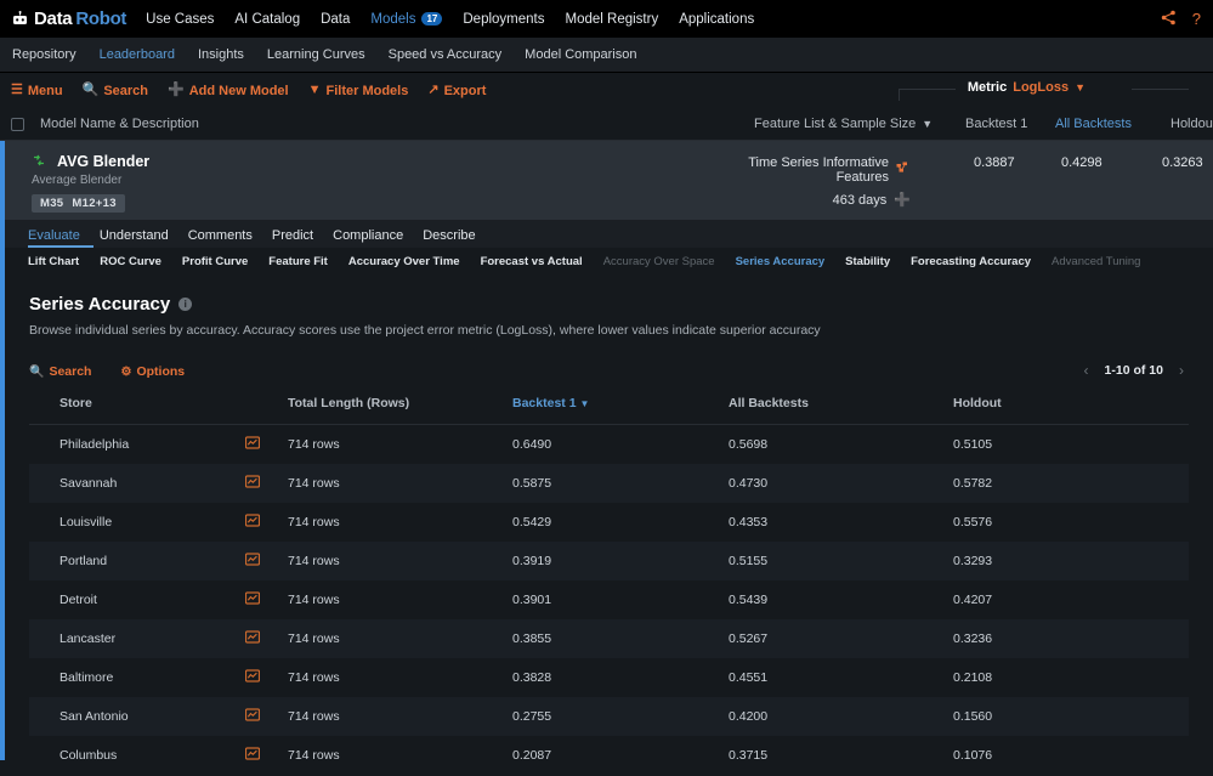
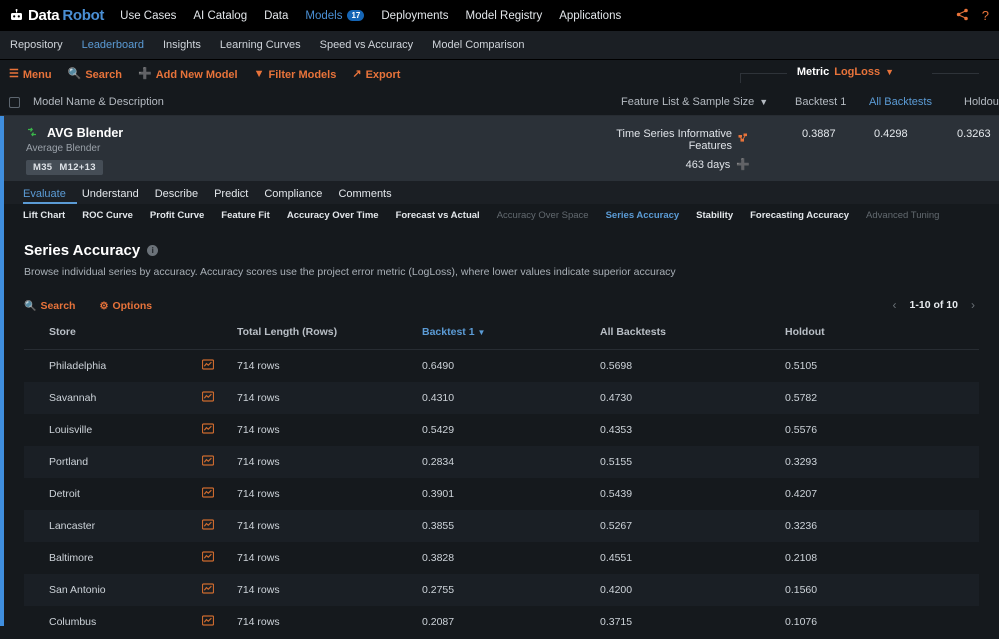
  Data
  Robot
  Use Cases
  AI Catalog
  Data
  Models
  17
  Deployments
  Model Registry
  Applications
  ?
  Repository
  Leaderboard
  Insights
  Learning Curves
  Speed vs Accuracy
  Model Comparison
  ☰
  Menu
  🔍
  Search
  ➕
  Add New Model
  ▼
  Filter Models
  ↗
  Export
  Metric
  LogLoss
  ▼
  Model Name & Description
  Feature List & Sample Size
  ▼
  Backtest 1
  All Backtests
  Holdou
  AVG Blender
  Average Blender
  M35
  M12+13
  Time Series Informative Features
  463 days
  ➕
  0.3887
  0.4298
  0.3263
  Evaluate
  Understand
- Comments
+ Describe
  Predict
  Compliance
- Describe
+ Comments
  Lift Chart
  ROC Curve
  Profit Curve
  Feature Fit
  Accuracy Over Time
  Forecast vs Actual
  Accuracy Over Space
  Series Accuracy
  Stability
  Forecasting Accuracy
  Advanced Tuning
  Series Accuracy
  i
  Browse individual series by accuracy. Accuracy scores use the project error metric (LogLoss), where lower values indicate superior accuracy
  🔍
  Search
  ⚙
  Options
  ‹
  1-10 of 10
  ›
  Store		Total Length (Rows)	Backtest 1 ▼	All Backtests	Holdout
  Philadelphia		714 rows	0.6490	0.5698	0.5105
- Savannah		714 rows	0.5875	0.4730	0.5782
+ Savannah		714 rows	0.4310	0.4730	0.5782
  Louisville		714 rows	0.5429	0.4353	0.5576
- Portland		714 rows	0.3919	0.5155	0.3293
+ Portland		714 rows	0.2834	0.5155	0.3293
  Detroit		714 rows	0.3901	0.5439	0.4207
  Lancaster		714 rows	0.3855	0.5267	0.3236
  Baltimore		714 rows	0.3828	0.4551	0.2108
  San Antonio		714 rows	0.2755	0.4200	0.1560
  Columbus		714 rows	0.2087	0.3715	0.1076
